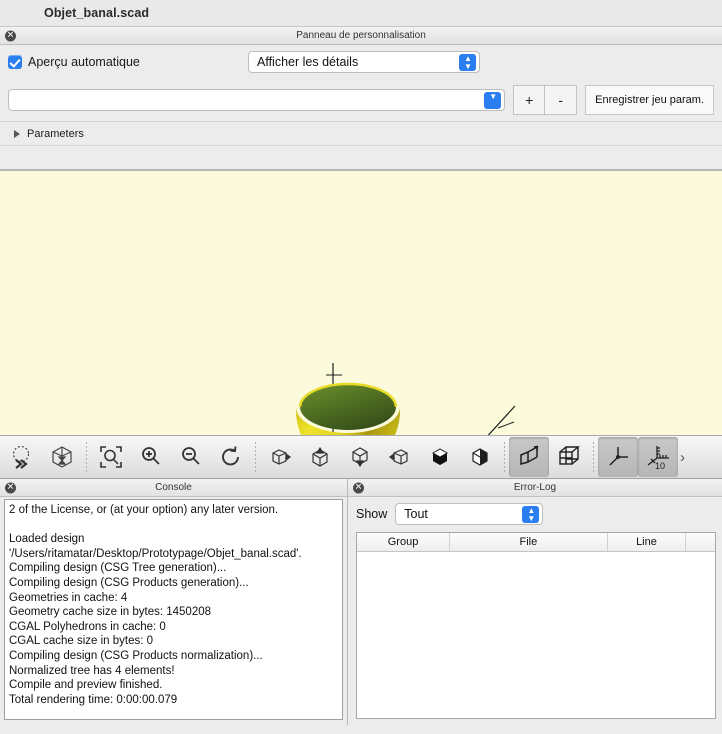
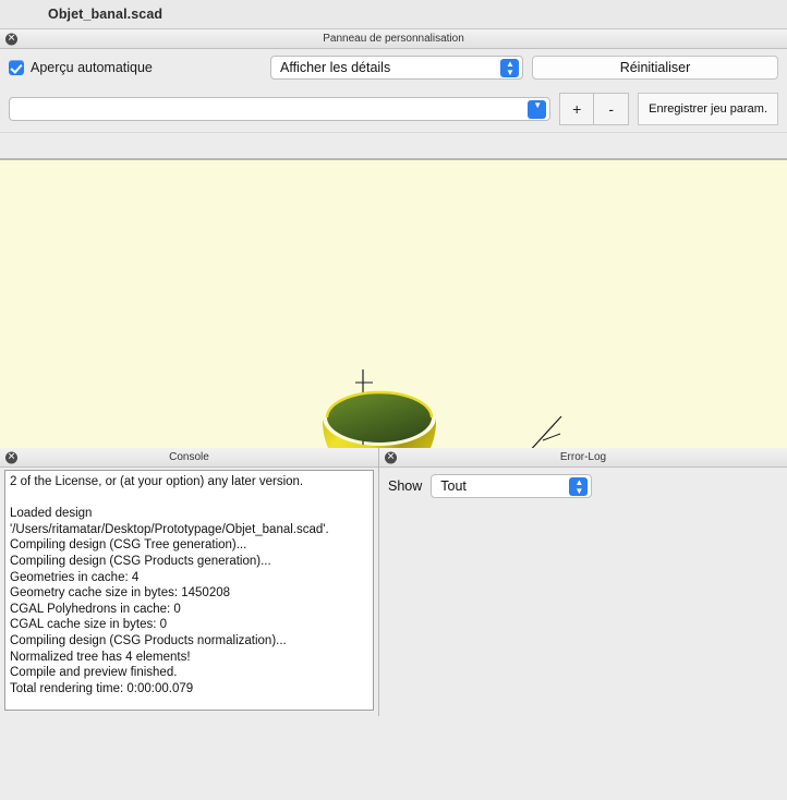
  Objet_banal.scad
  ✕
  Panneau de personnalisation
  Aperçu automatique
  Afficher les détails
  ▲
  ▼
+ Réinitialiser
  ▼
  +
  -
  Enregistrer jeu param.
- Parameters
- 10
- ›
  ✕
  Console
  2 of the License, or (at your option) any later version.
  Loaded design '/Users/ritamatar/Desktop/Prototypage/Objet_banal.scad'.
  Compiling design (CSG Tree generation)...
  Compiling design (CSG Products generation)...
  Geometries in cache: 4
  Geometry cache size in bytes: 1450208
  CGAL Polyhedrons in cache: 0
  CGAL cache size in bytes: 0
  Compiling design (CSG Products normalization)...
  Normalized tree has 4 elements!
  Compile and preview finished.
  Total rendering time: 0:00:00.079
  ✕
  Error-Log
  Show
  Tout
  ▲
  ▼
- Group
- File
- Line
